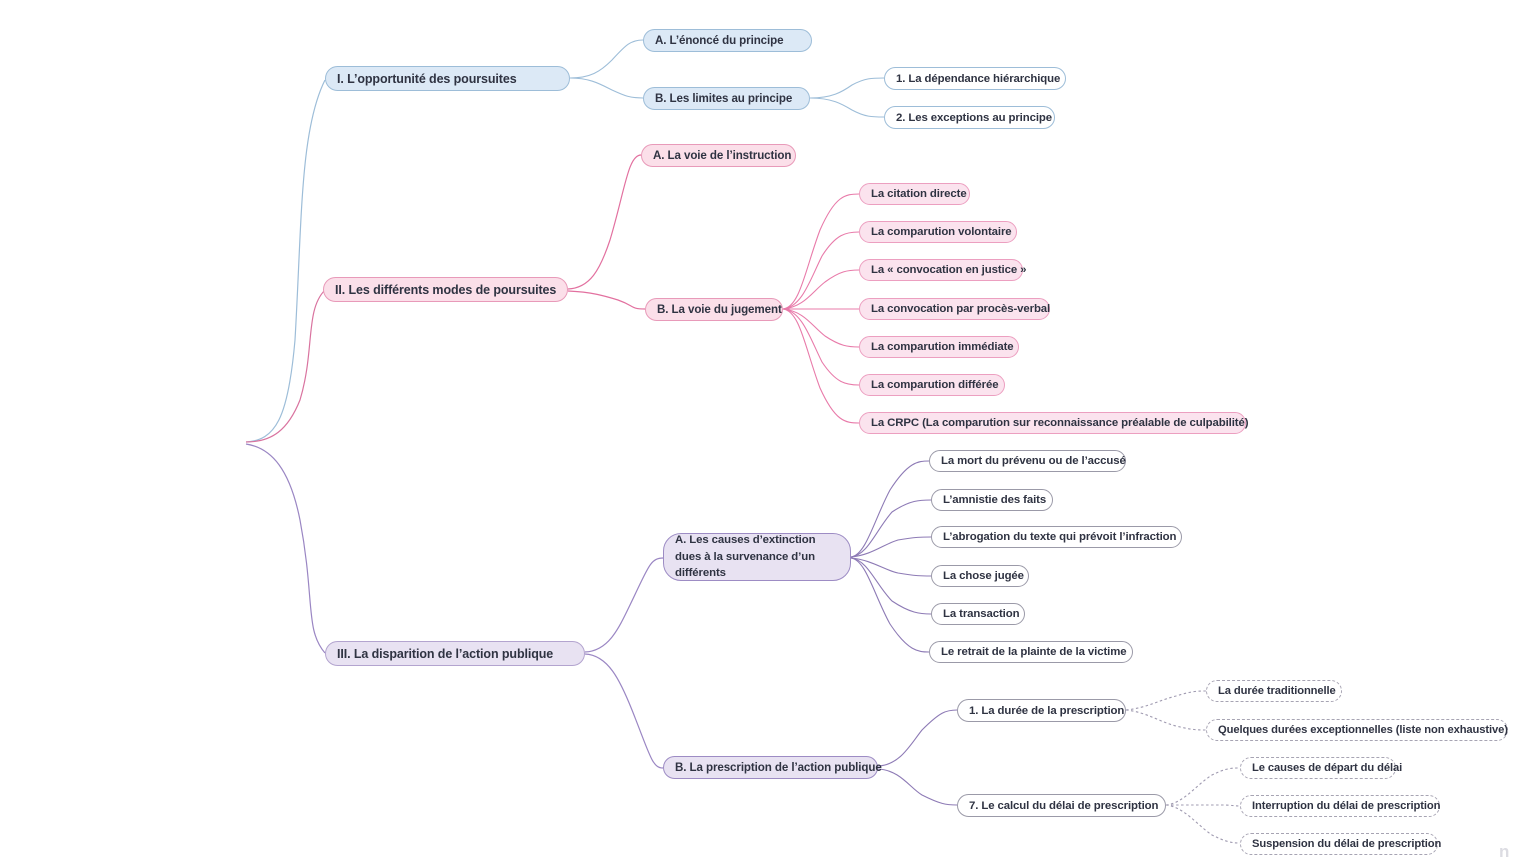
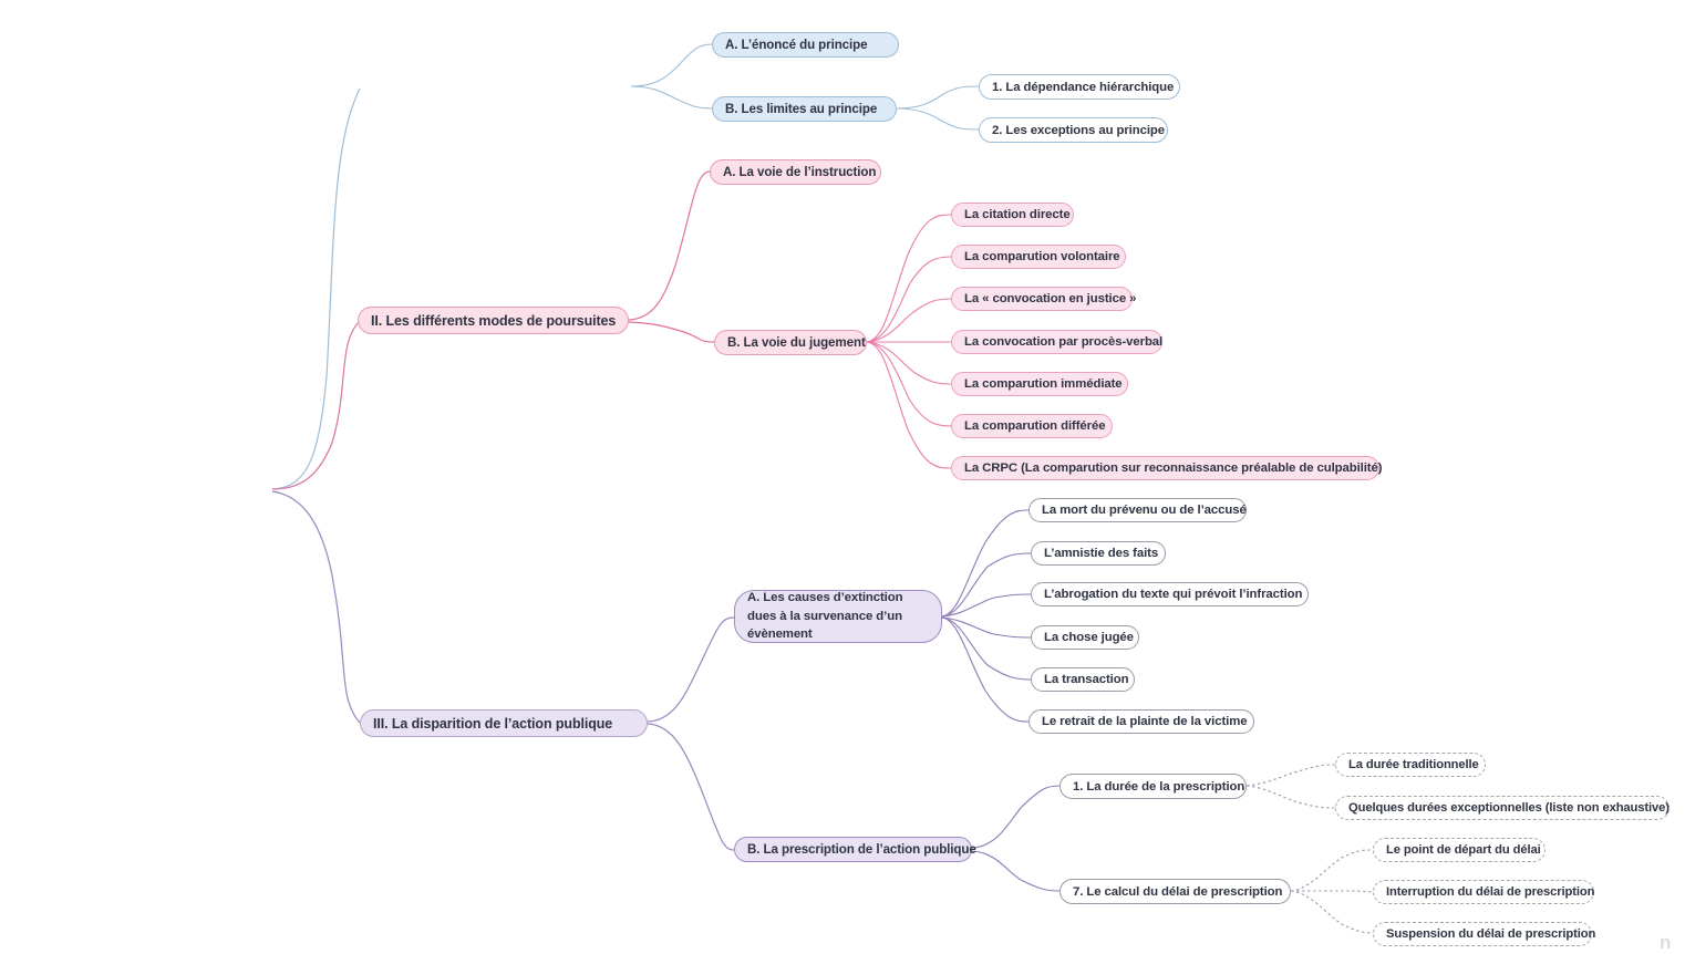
- I. L’opportunité des poursuites
  A. L’énoncé du principe
  B. Les limites au principe
  1. La dépendance hiérarchique
  2. Les exceptions au principe
  II. Les différents modes de poursuites
  A. La voie de l’instruction
  B. La voie du jugement
  La citation directe
  La comparution volontaire
  La « convocation en justice »
  La convocation par procès-verbal
  La comparution immédiate
  La comparution différée
  La CRPC (La comparution sur reconnaissance préalable de culpabilité)
  III. La disparition de l’action publique
- A. Les causes d’extinction dues à la survenance d’un différents
+ A. Les causes d’extinction dues à la survenance d’un évènement
  La mort du prévenu ou de l’accusé
  L’amnistie des faits
  L’abrogation du texte qui prévoit l’infraction
  La chose jugée
  La transaction
  Le retrait de la plainte de la victime
  B. La prescription de l’action publique
  1. La durée de la prescription
  7. Le calcul du délai de prescription
  La durée traditionnelle
  Quelques durées exceptionnelles (liste non exhaustive)
- Le causes de départ du délai
+ Le point de départ du délai
  Interruption du délai de prescription
  Suspension du délai de prescription
  n
